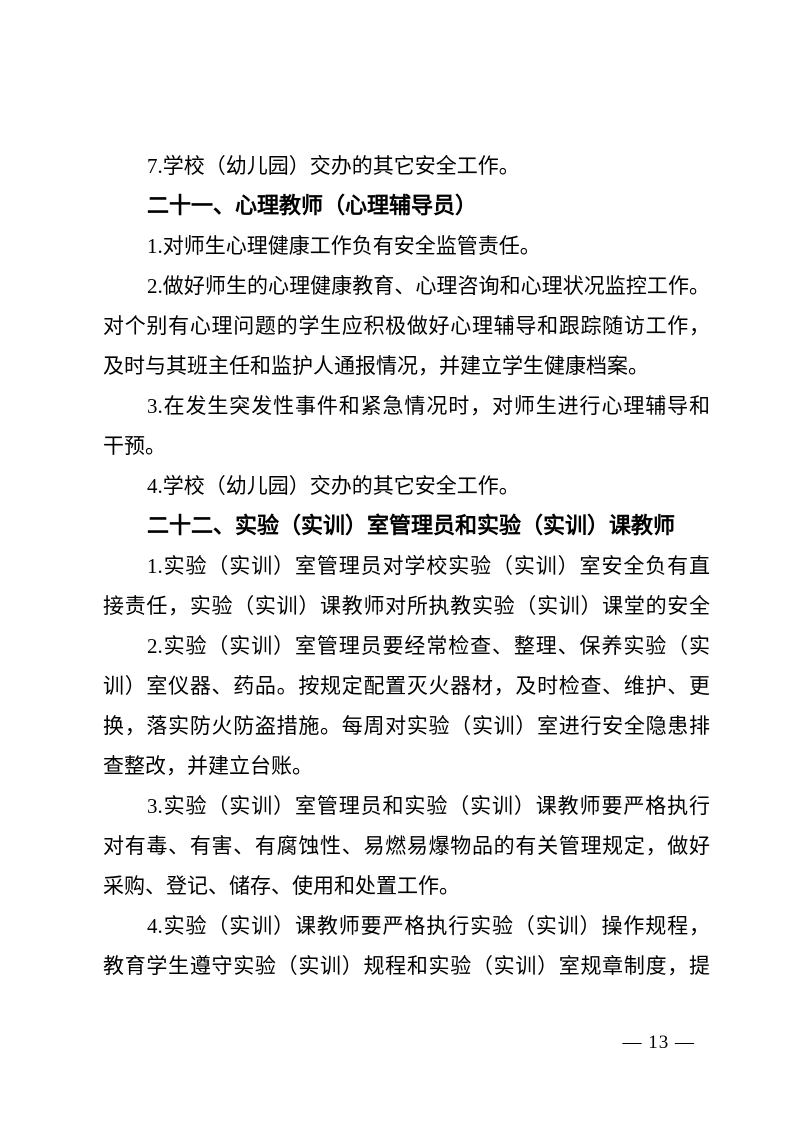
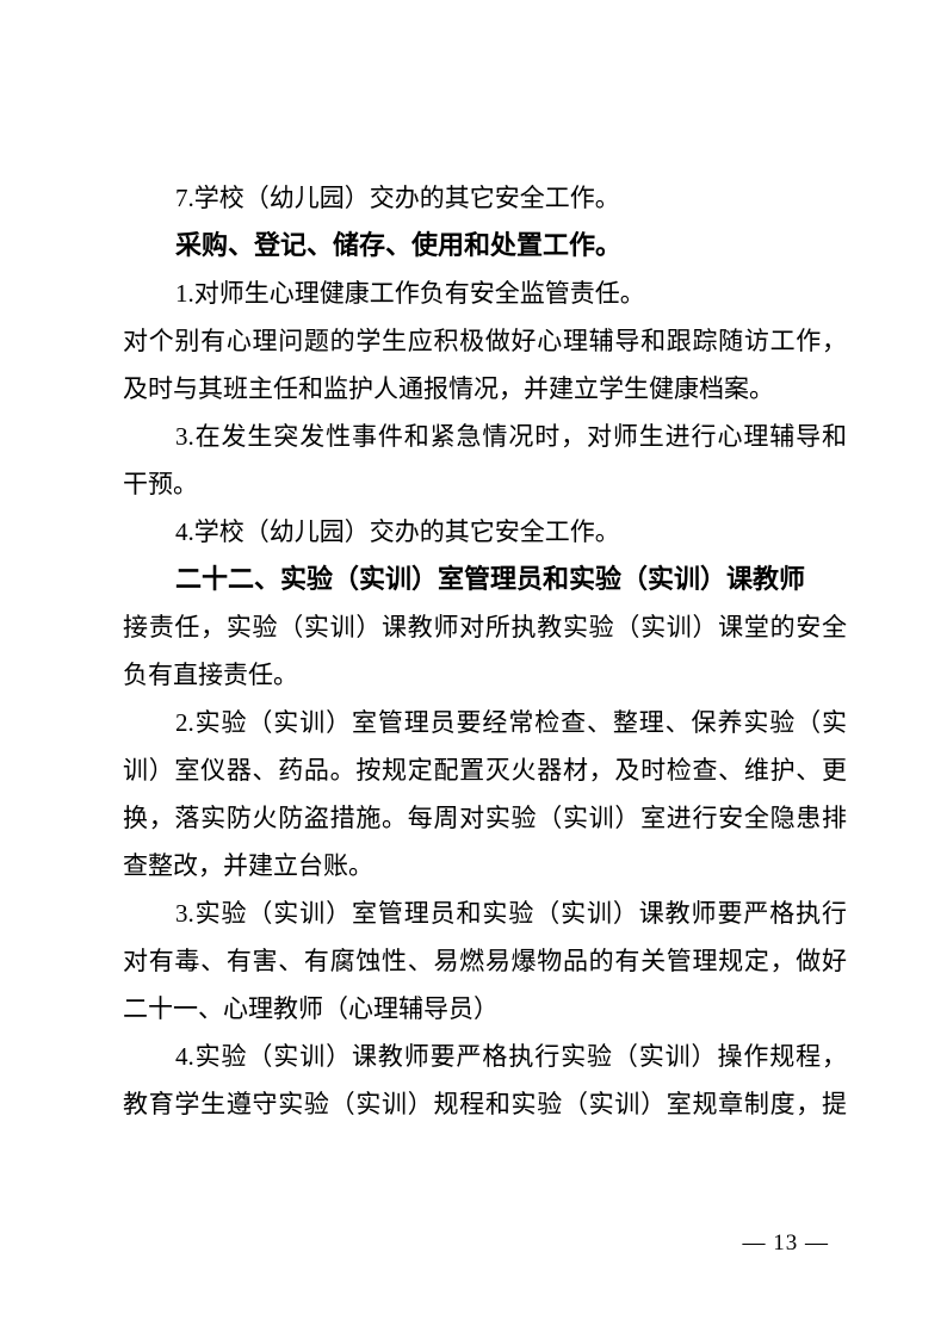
  7.学校（幼儿园）交办的其它安全工作。
- 二十一、心理教师（心理辅导员）
+ 采购、登记、储存、使用和处置工作。
  1.对师生心理健康工作负有安全监管责任。
- 2.做好师生的心理健康教育、心理咨询和心理状况监控工作。
  对个别有心理问题的学生应积极做好心理辅导和跟踪随访工作，
  及时与其班主任和监护人通报情况，并建立学生健康档案。
  3.在发生突发性事件和紧急情况时，对师生进行心理辅导和
  干预。
  4.学校（幼儿园）交办的其它安全工作。
  二十二、实验（实训）室管理员和实验（实训）课教师
- 1.实验（实训）室管理员对学校实验（实训）室安全负有直
  接责任，实验（实训）课教师对所执教实验（实训）课堂的安全
+ 负有直接责任。
  2.实验（实训）室管理员要经常检查、整理、保养实验（实
  训）室仪器、药品。按规定配置灭火器材，及时检查、维护、更
  换，落实防火防盗措施。每周对实验（实训）室进行安全隐患排
  查整改，并建立台账。
  3.实验（实训）室管理员和实验（实训）课教师要严格执行
  对有毒、有害、有腐蚀性、易燃易爆物品的有关管理规定，做好
- 采购、登记、储存、使用和处置工作。
+ 二十一、心理教师（心理辅导员）
  4.实验（实训）课教师要严格执行实验（实训）操作规程，
  教育学生遵守实验（实训）规程和实验（实训）室规章制度，提
  — 13 —
